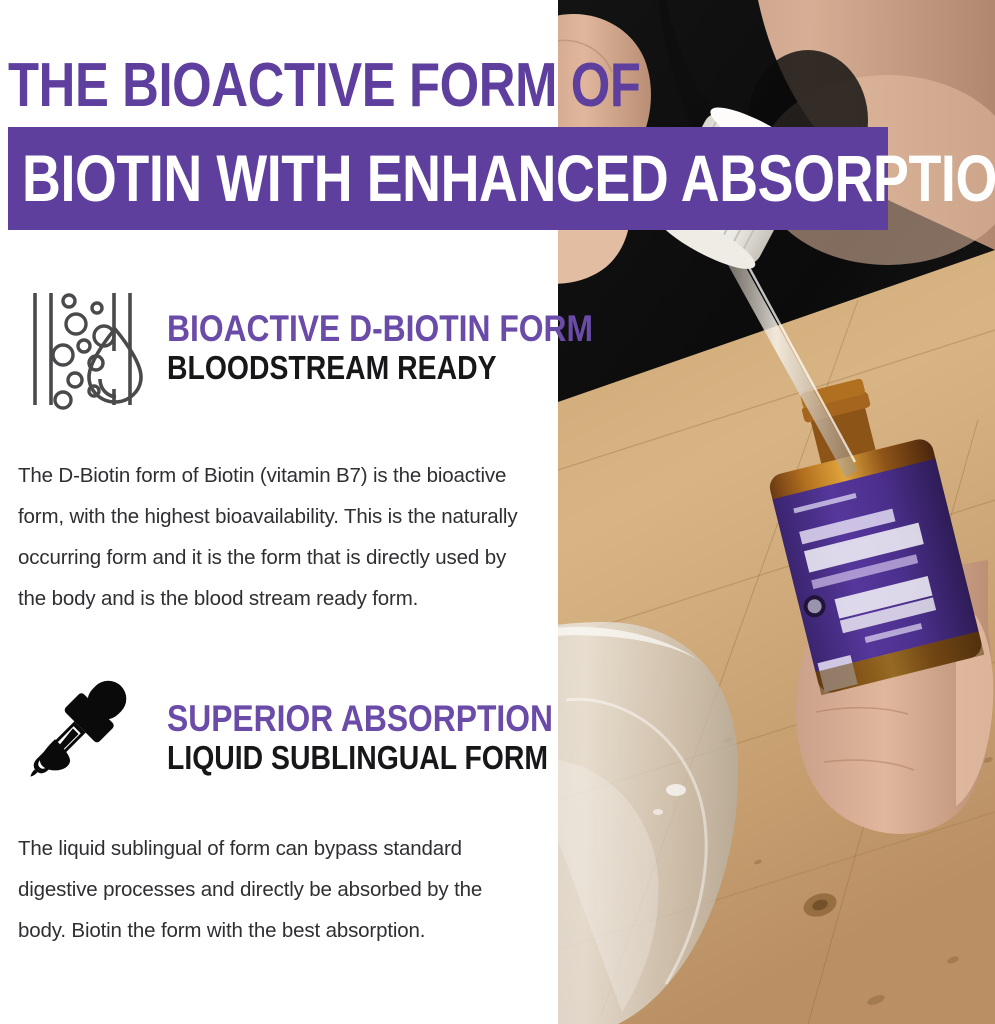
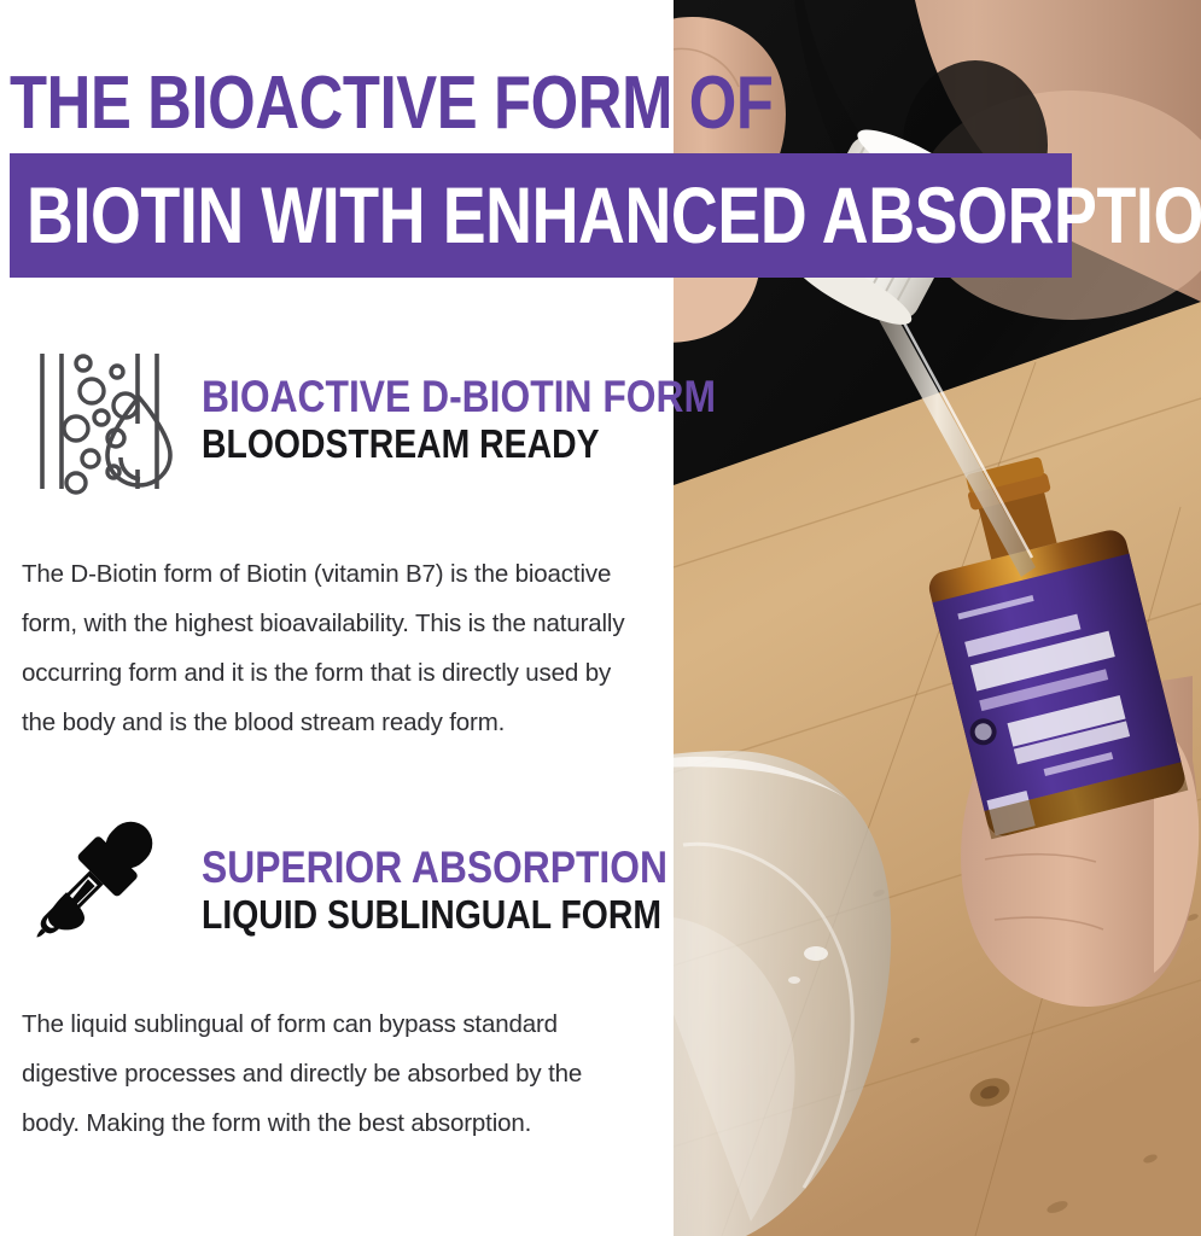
  THE BIOACTIVE FORM OF
  BIOTIN WITH ENHANCED ABSORPTIO
  BIOACTIVE D-BIOTIN FORM
  BLOODSTREAM READY
  The D-Biotin form of Biotin (vitamin B7) is the bioactive form, with the highest bioavailability. This is the naturally occurring form and it is the form that is directly used by the body and is the blood stream ready form.
  SUPERIOR ABSORPTION
  LIQUID SUBLINGUAL FORM
- The liquid sublingual of form can bypass standard digestive processes and directly be absorbed by the body. Biotin the form with the best absorption.
+ The liquid sublingual of form can bypass standard digestive processes and directly be absorbed by the body. Making the form with the best absorption.
